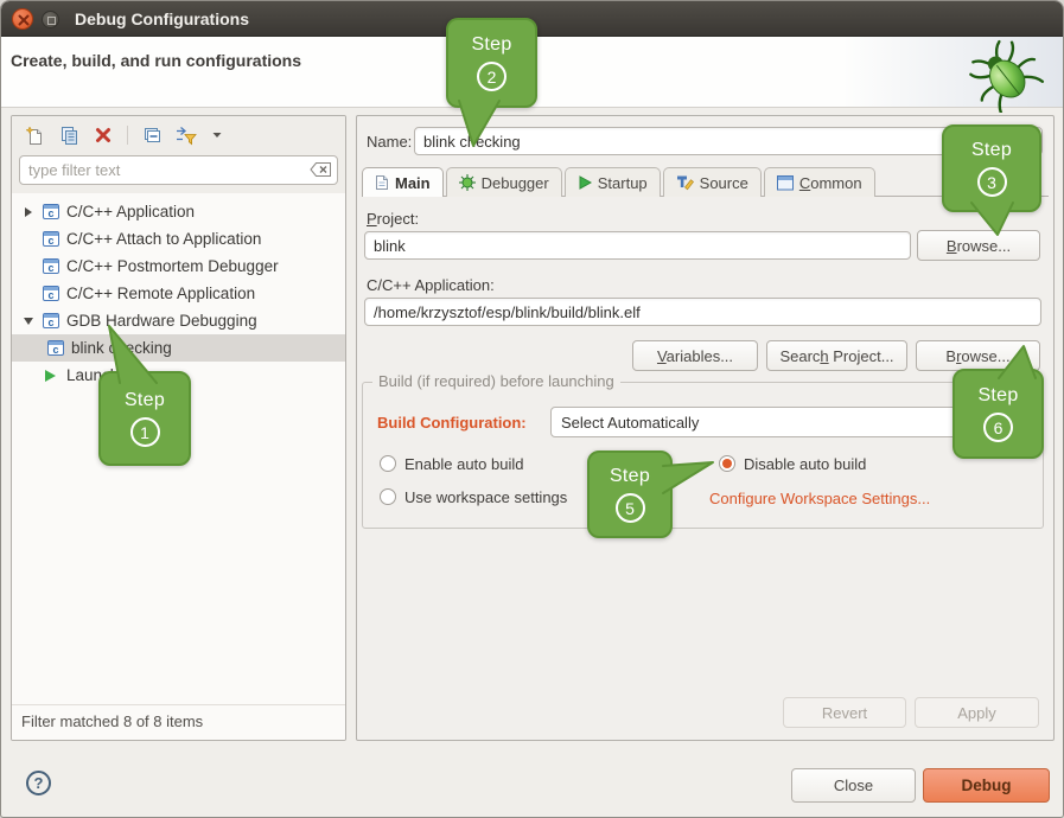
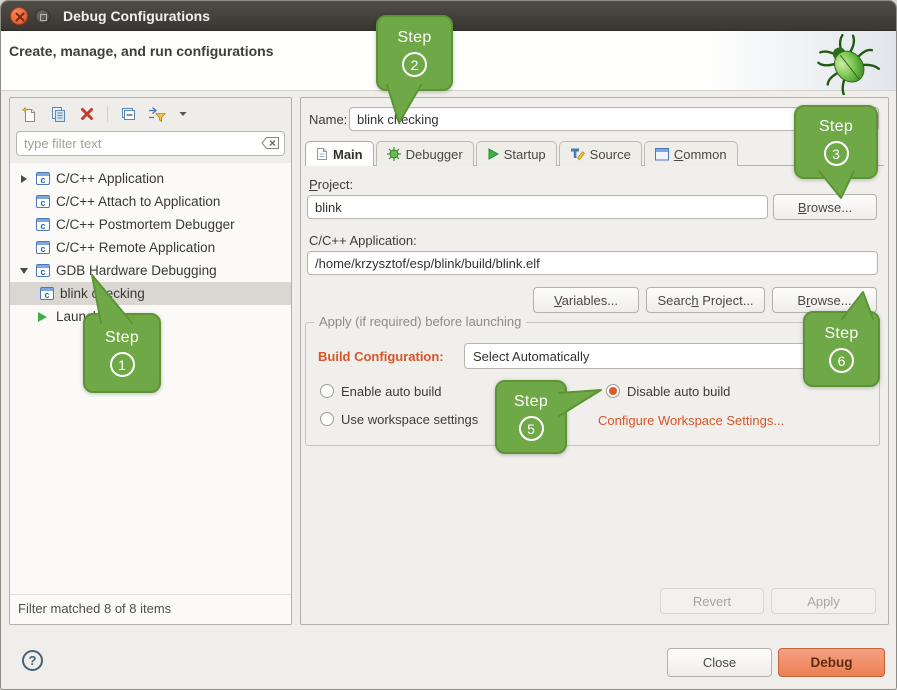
  Debug Configurations
- Create, build, and run configurations
+ Create, manage, and run configurations
  type filter text
  c
  C/C++ Application
  c
  C/C++ Attach to Application
  c
  C/C++ Postmortem Debugger
  c
  C/C++ Remote Application
  c
  GDB Hardware Debugging
  c
  blinkecking
  Filter matched 8 of 8 items
  Name:
  blink cecking
  Main
  Debugger
  Startup
  Source
  Common
  Project:
  blink
  Browse...
  C/C++ Application:
  /home/krzysztof/esp/blink/build/blink.elf
  Variables...
  Search Project...
  Browse...
- Build (if required) before launching
+ Apply (if required) before launching
  Build Configuration:
  Select Automatically
  Enable auto build
  Disable auto build
  Use workspace settings
  Configure Workspace Settings...
  Revert
  Apply
  ?
  Close
  Debug
  Step
  1
  Step
  2
  Step
  3
  Step
  6
  Step
  5
